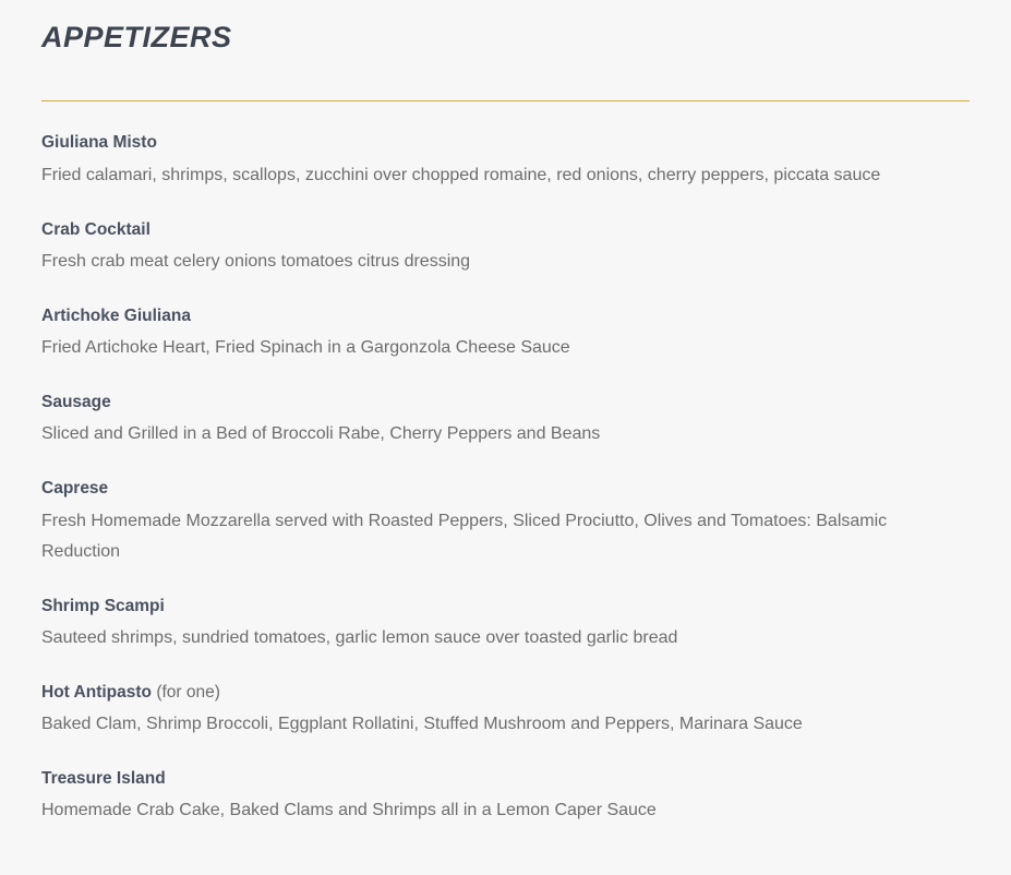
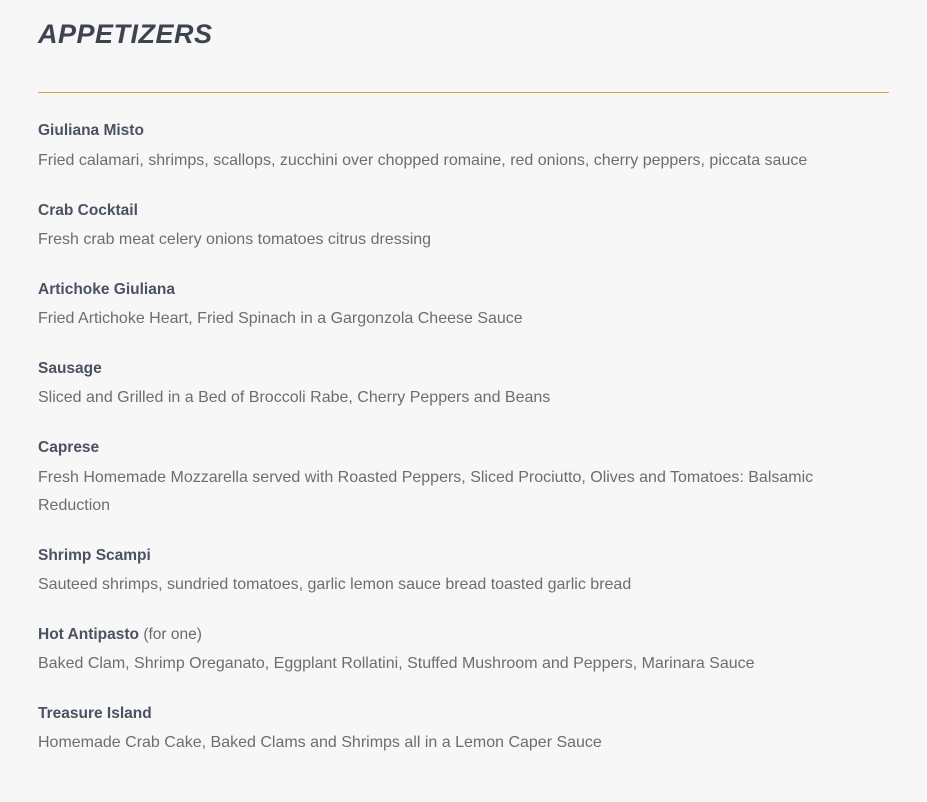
  APPETIZERS
  Giuliana Misto
  Fried calamari, shrimps, scallops, zucchini over chopped romaine, red onions, cherry peppers, piccata sauce
  Crab Cocktail
  Fresh crab meat celery onions tomatoes citrus dressing
  Artichoke Giuliana
  Fried Artichoke Heart, Fried Spinach in a Gargonzola Cheese Sauce
  Sausage
  Sliced and Grilled in a Bed of Broccoli Rabe, Cherry Peppers and Beans
  Caprese
  Fresh Homemade Mozzarella served with Roasted Peppers, Sliced Prociutto, Olives and Tomatoes: Balsamic Reduction
  Shrimp Scampi
- Sauteed shrimps, sundried tomatoes, garlic lemon sauce over toasted garlic bread
+ Sauteed shrimps, sundried tomatoes, garlic lemon sauce bread toasted garlic bread
  Hot Antipasto (for one)
- Baked Clam, Shrimp Broccoli, Eggplant Rollatini, Stuffed Mushroom and Peppers, Marinara Sauce
+ Baked Clam, Shrimp Oreganato, Eggplant Rollatini, Stuffed Mushroom and Peppers, Marinara Sauce
  Treasure Island
  Homemade Crab Cake, Baked Clams and Shrimps all in a Lemon Caper Sauce
